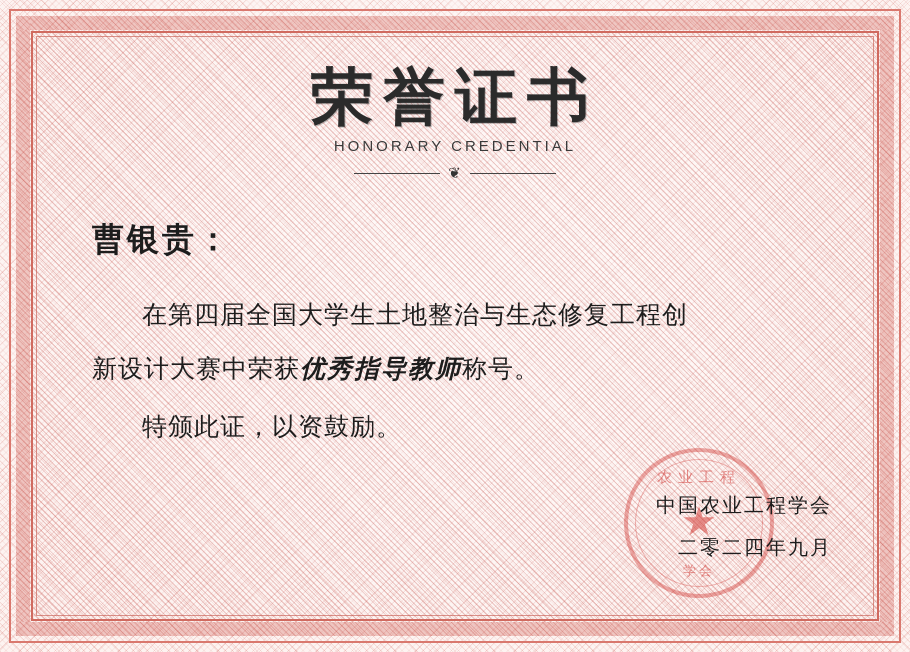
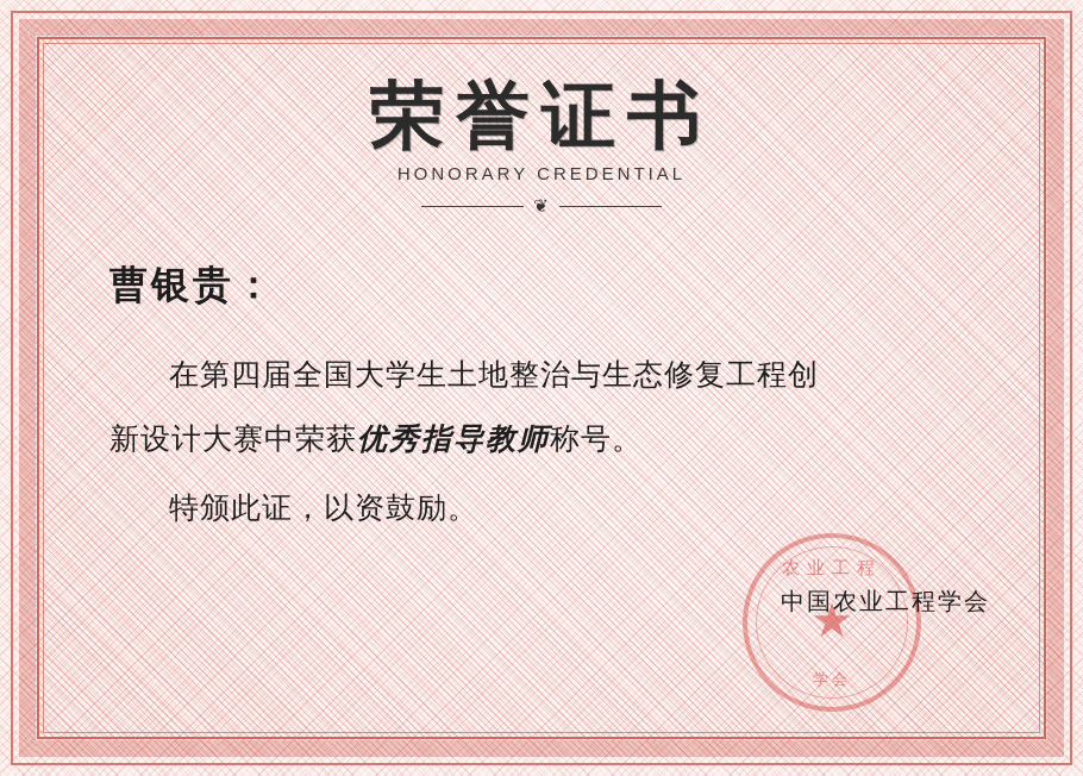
  荣誉证书
  HONORARY CREDENTIAL
  ❦
  曹银贵：
  在第四届全国大学生土地整治与生态修复工程创
  新设计大赛中荣获优秀指导教师称号。
  特颁此证，以资鼓励。
  农业工程
  ★
  学会
  中国农业工程学会
- 二零二四年九月
